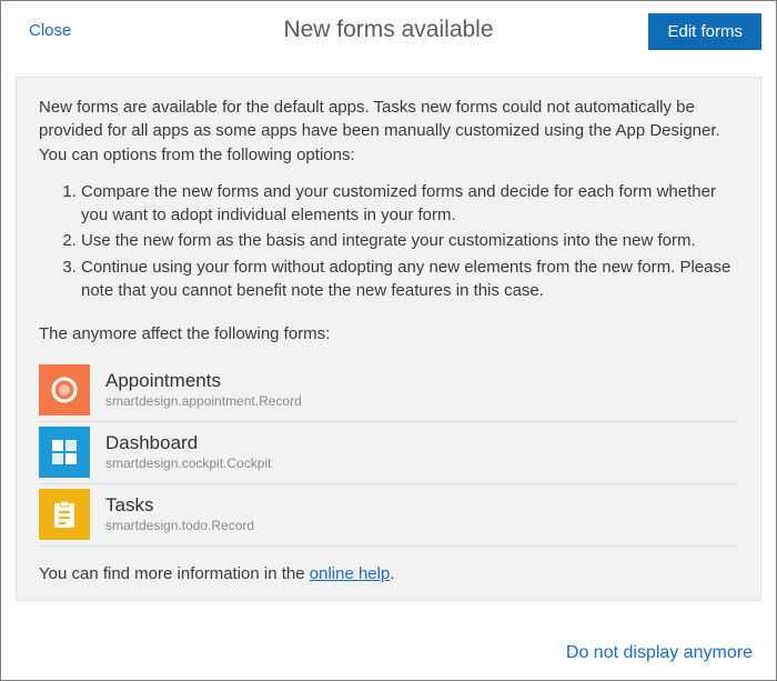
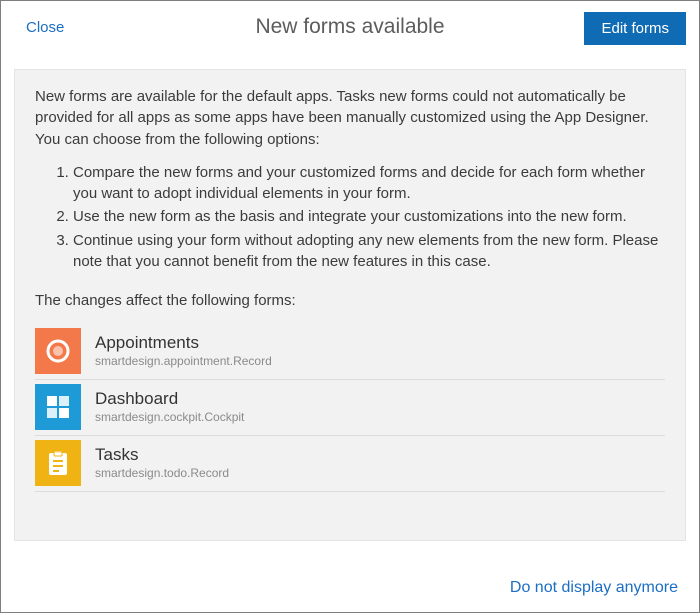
  Close
  New forms available
  Edit forms
  New forms are available for the default apps. Tasks new forms could not automatically be provided for all apps as some apps have been manually customized using the App Designer.
- You can options from the following options:
+ You can choose from the following options:
  Compare the new forms and your customized forms and decide for each form whether you want to adopt individual elements in your form.
  Use the new form as the basis and integrate your customizations into the new form.
- Continue using your form without adopting any new elements from the new form. Please note that you cannot benefit note the new features in this case.
+ Continue using your form without adopting any new elements from the new form. Please note that you cannot benefit from the new features in this case.
- The anymore affect the following forms:
+ The changes affect the following forms:
  Appointments
  smartdesign.appointment.Record
  Dashboard
  smartdesign.cockpit.Cockpit
  Tasks
  smartdesign.todo.Record
- You can find more information in the online help.
  Do not display anymore
